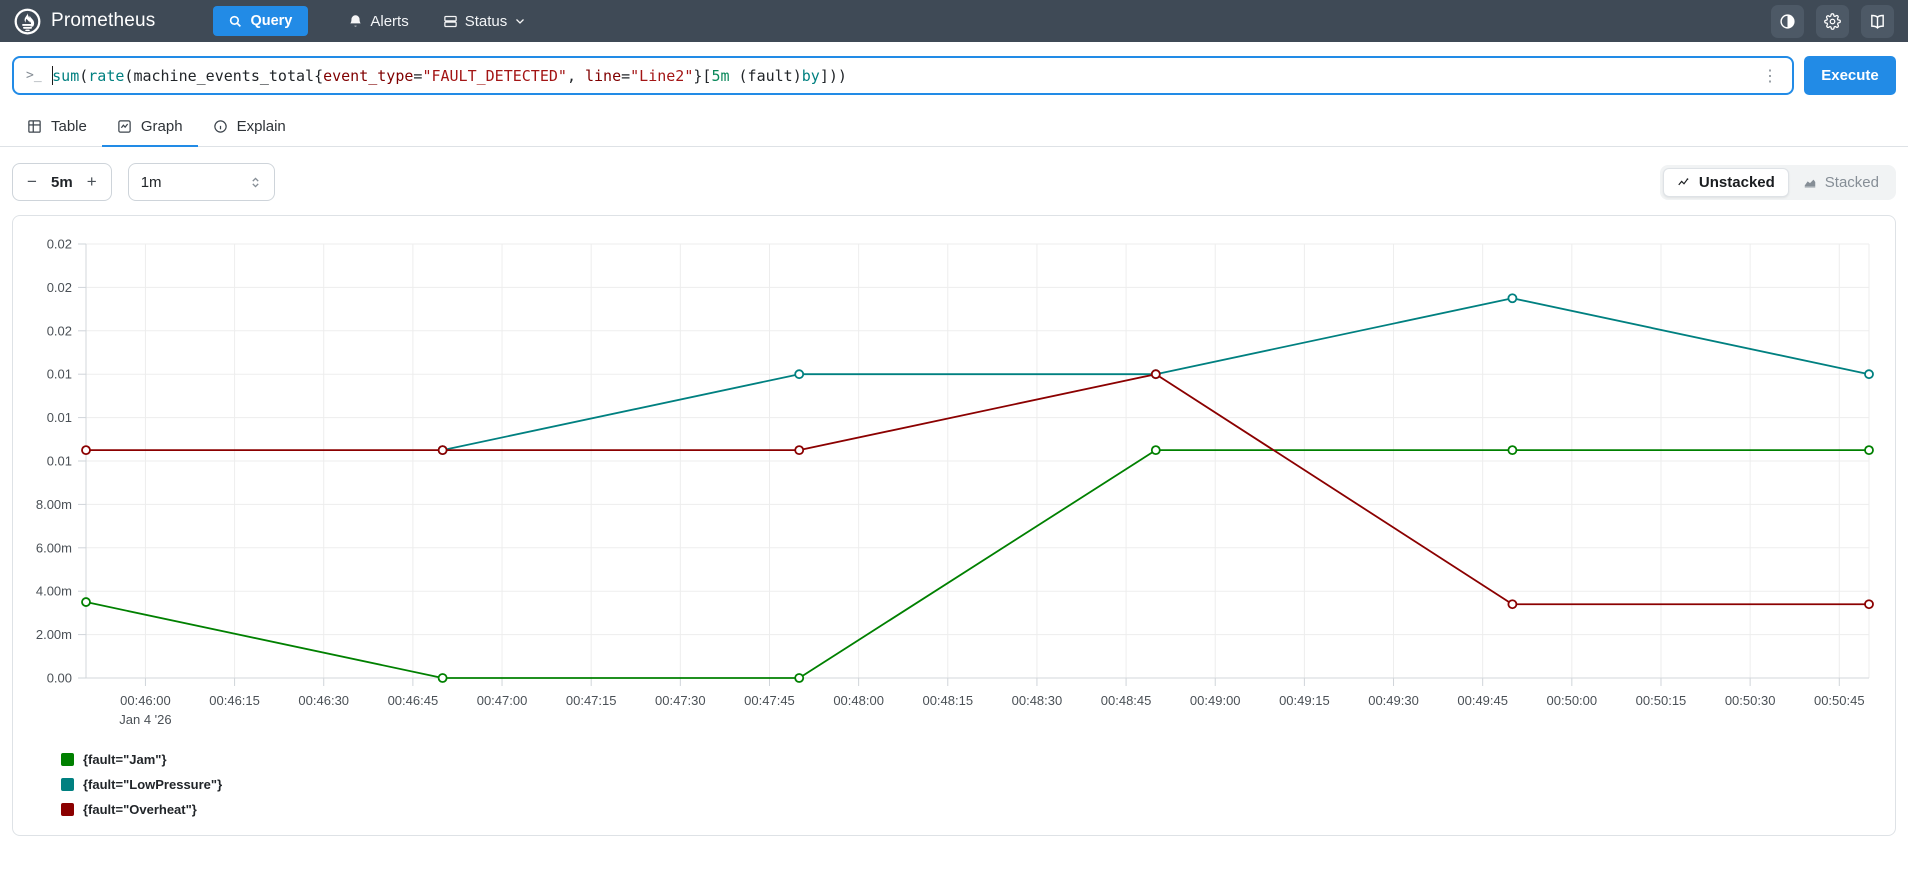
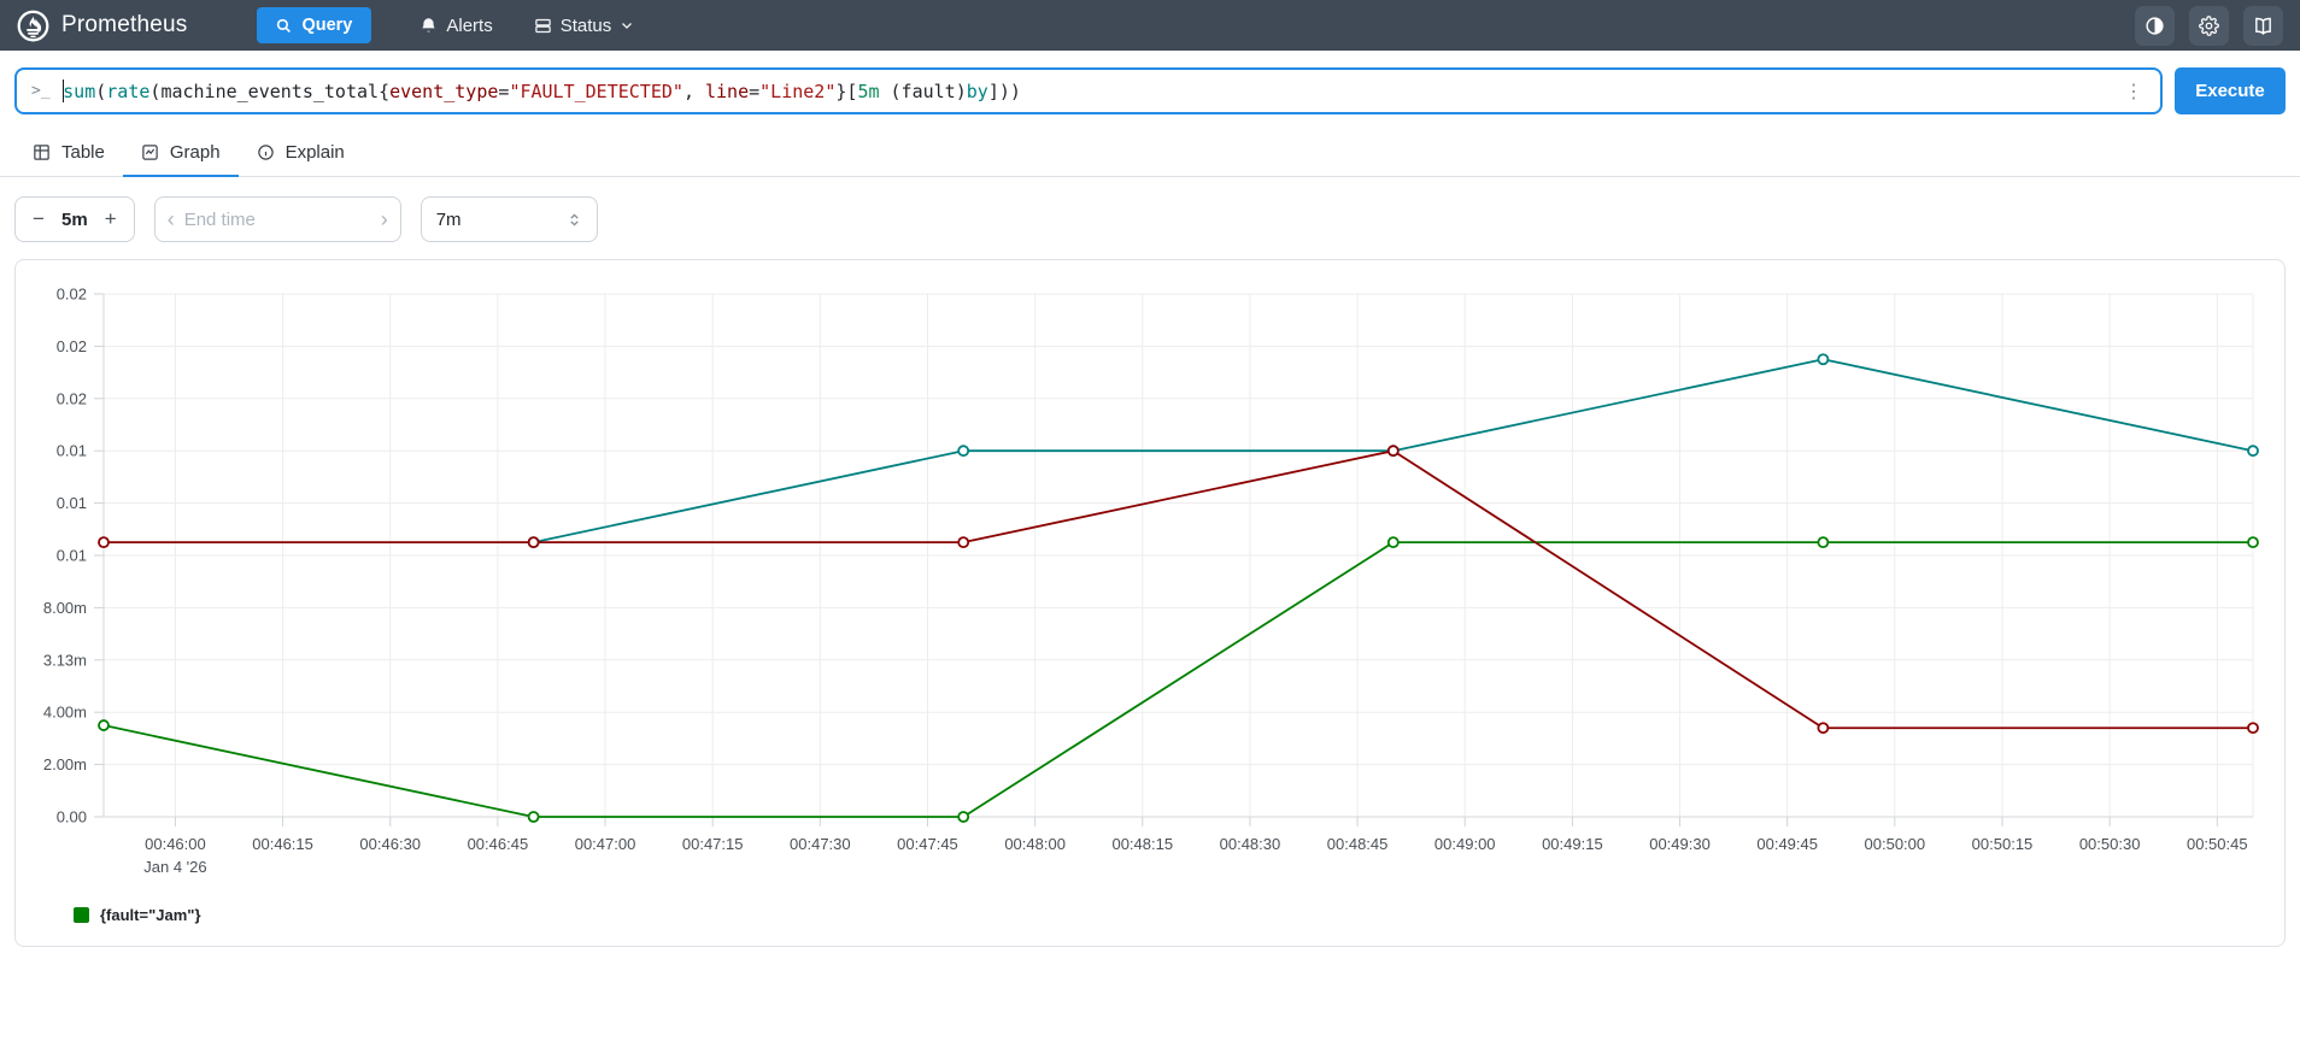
  Prometheus
  Query
  Alerts
  Status
  >_
  sum
  (
  rate
  (
  machine_events_total
  {
  event_type
  =
  "FAULT_DETECTED"
  ,
  line
  =
  "Line2"
  }[
  5m
  (fault)
  by
  ]))
  ⋮
  Execute
  Table
  Graph
  Explain
  −
  5m
  +
+ ‹
+ End time
+ ›
- 1m
+ 7m
- Unstacked
- Stacked
  0.00
  2.00m
  4.00m
- 6.00m
+ 3.13m
  8.00m
  0.01
  0.01
  0.01
  0.02
  0.02
  0.02
  00:46:00
  Jan 4 '26
  00:46:15
  00:46:30
  00:46:45
  00:47:00
  00:47:15
  00:47:30
  00:47:45
  00:48:00
  00:48:15
  00:48:30
  00:48:45
  00:49:00
  00:49:15
  00:49:30
  00:49:45
  00:50:00
  00:50:15
  00:50:30
  00:50:45
  {fault="Jam"}
- {fault="LowPressure"}
- {fault="Overheat"}
